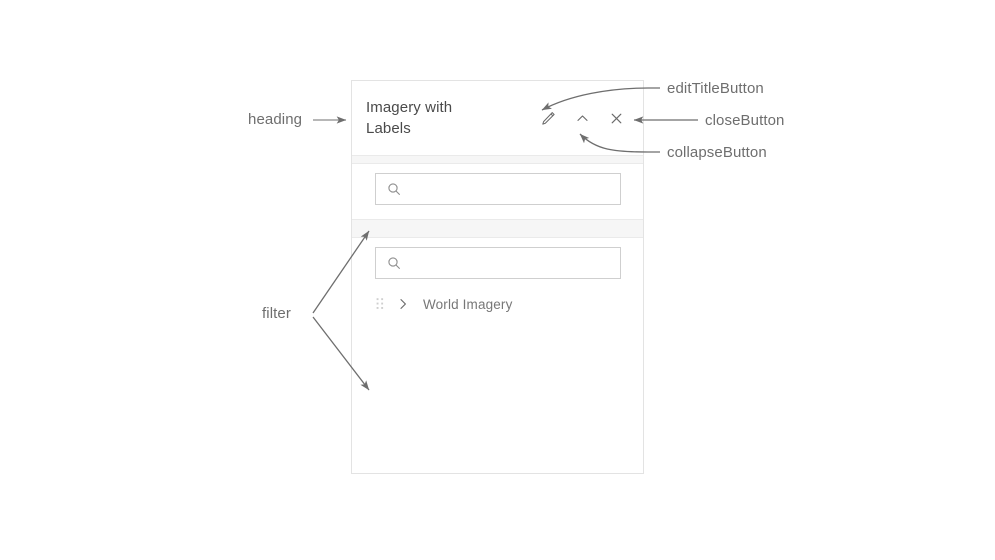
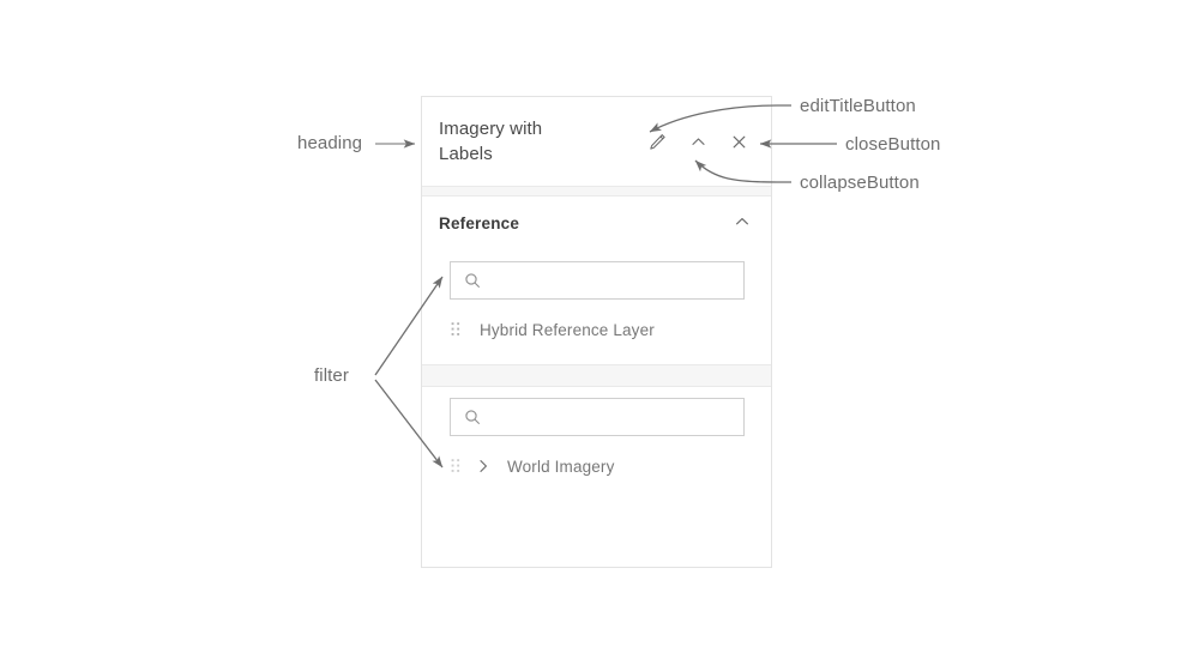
  heading
  filter
  editTitleButton
  closeButton
  collapseButton
  Imagery with Labels
+ Reference
+ Hybrid Reference Layer
  World Imagery
